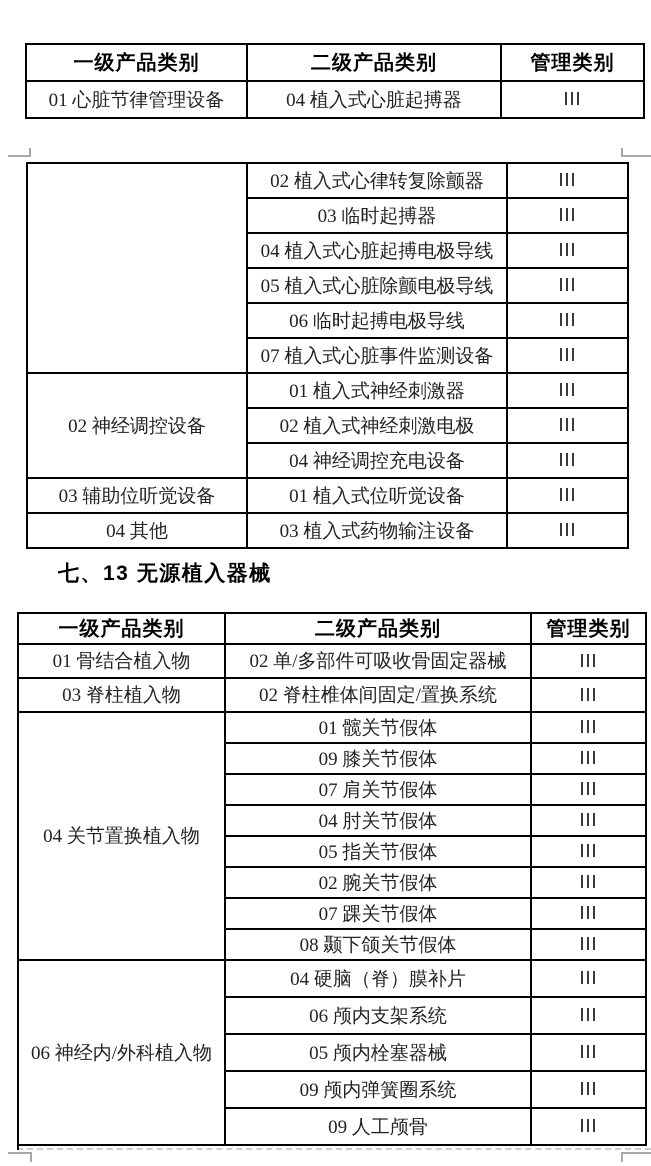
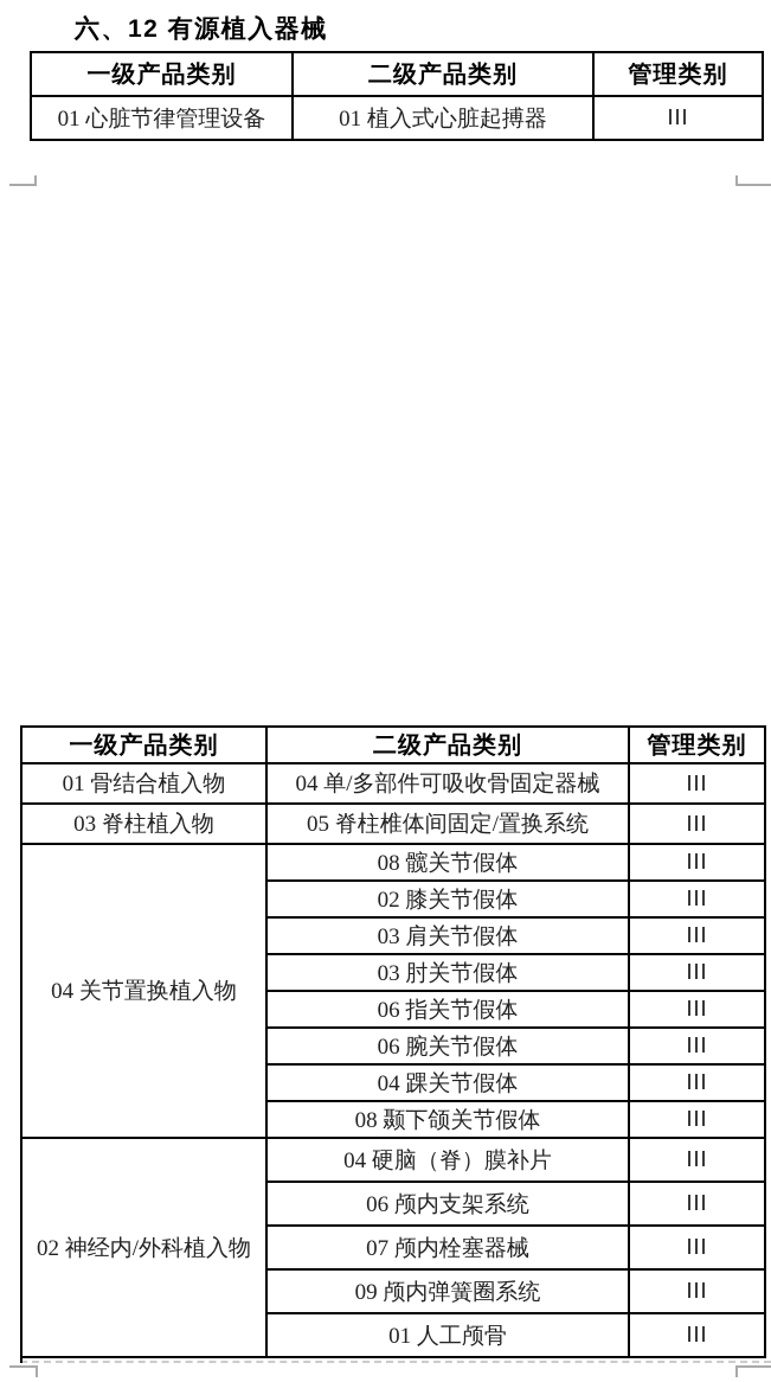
+ 六、12 有源植入器械
  一级产品类别	二级产品类别	管理类别
- 01 心脏节律管理设备	04 植入式心脏起搏器	III
+ 01 心脏节律管理设备	01 植入式心脏起搏器	III
- 	02 植入式心律转复除颤器	III
- 03 临时起搏器	III
- 04 植入式心脏起搏电极导线	III
- 05 植入式心脏除颤电极导线	III
- 06 临时起搏电极导线	III
- 07 植入式心脏事件监测设备	III
- 02 神经调控设备	01 植入式神经刺激器	III
- 02 植入式神经刺激电极	III
- 04 神经调控充电设备	III
- 03 辅助位听觉设备	01 植入式位听觉设备	III
- 04 其他	03 植入式药物输注设备	III
- 七、13 无源植入器械
  一级产品类别	二级产品类别	管理类别
- 01 骨结合植入物	02 单/多部件可吸收骨固定器械	III
+ 01 骨结合植入物	04 单/多部件可吸收骨固定器械	III
- 03 脊柱植入物	02 脊柱椎体间固定/置换系统	III
+ 03 脊柱植入物	05 脊柱椎体间固定/置换系统	III
- 04 关节置换植入物	01 髋关节假体	III
+ 04 关节置换植入物	08 髋关节假体	III
- 09 膝关节假体	III
+ 02 膝关节假体	III
- 07 肩关节假体	III
+ 03 肩关节假体	III
- 04 肘关节假体	III
+ 03 肘关节假体	III
- 05 指关节假体	III
+ 06 指关节假体	III
- 02 腕关节假体	III
+ 06 腕关节假体	III
- 07 踝关节假体	III
+ 04 踝关节假体	III
  08 颞下颌关节假体	III
- 06 神经内/外科植入物	04 硬脑（脊）膜补片	III
+ 02 神经内/外科植入物	04 硬脑（脊）膜补片	III
  06 颅内支架系统	III
- 05 颅内栓塞器械	III
+ 07 颅内栓塞器械	III
  09 颅内弹簧圈系统	III
- 09 人工颅骨	III
+ 01 人工颅骨	III
